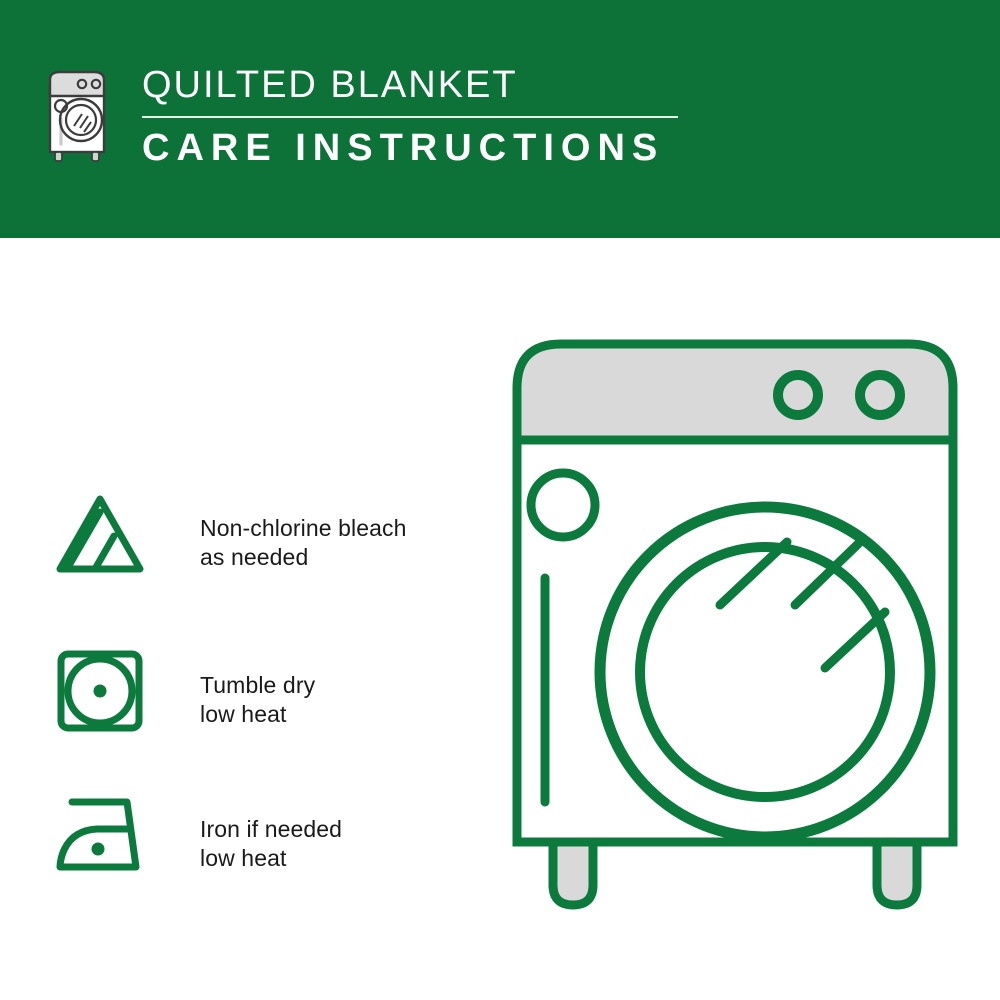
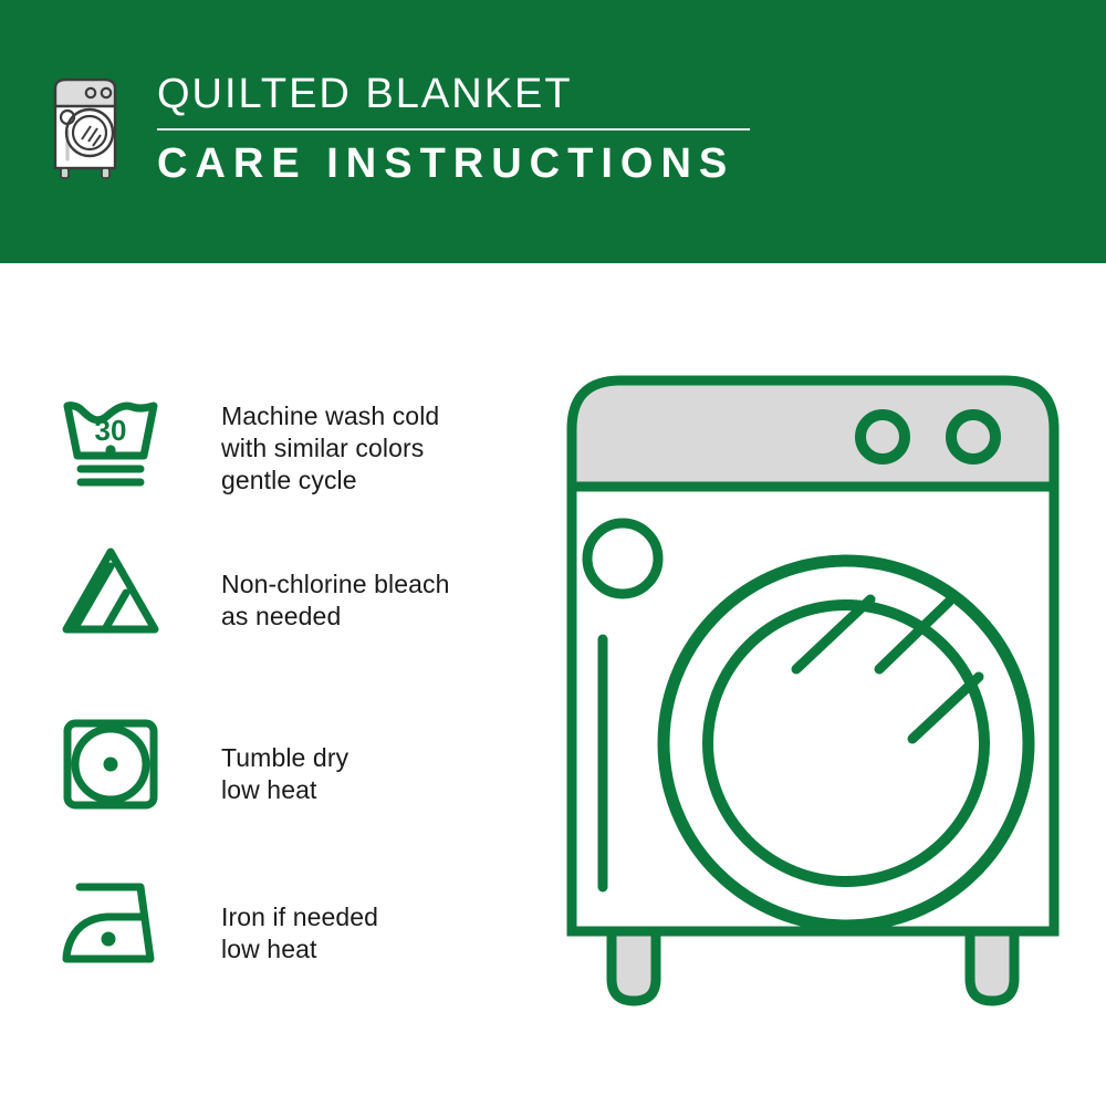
  QUILTED BLANKET
  CARE INSTRUCTIONS
+ 30
+ Machine wash cold
+ with similar colors
+ gentle cycle
  Non-chlorine bleach
  as needed
  Tumble dry
  low heat
  Iron if needed
  low heat
